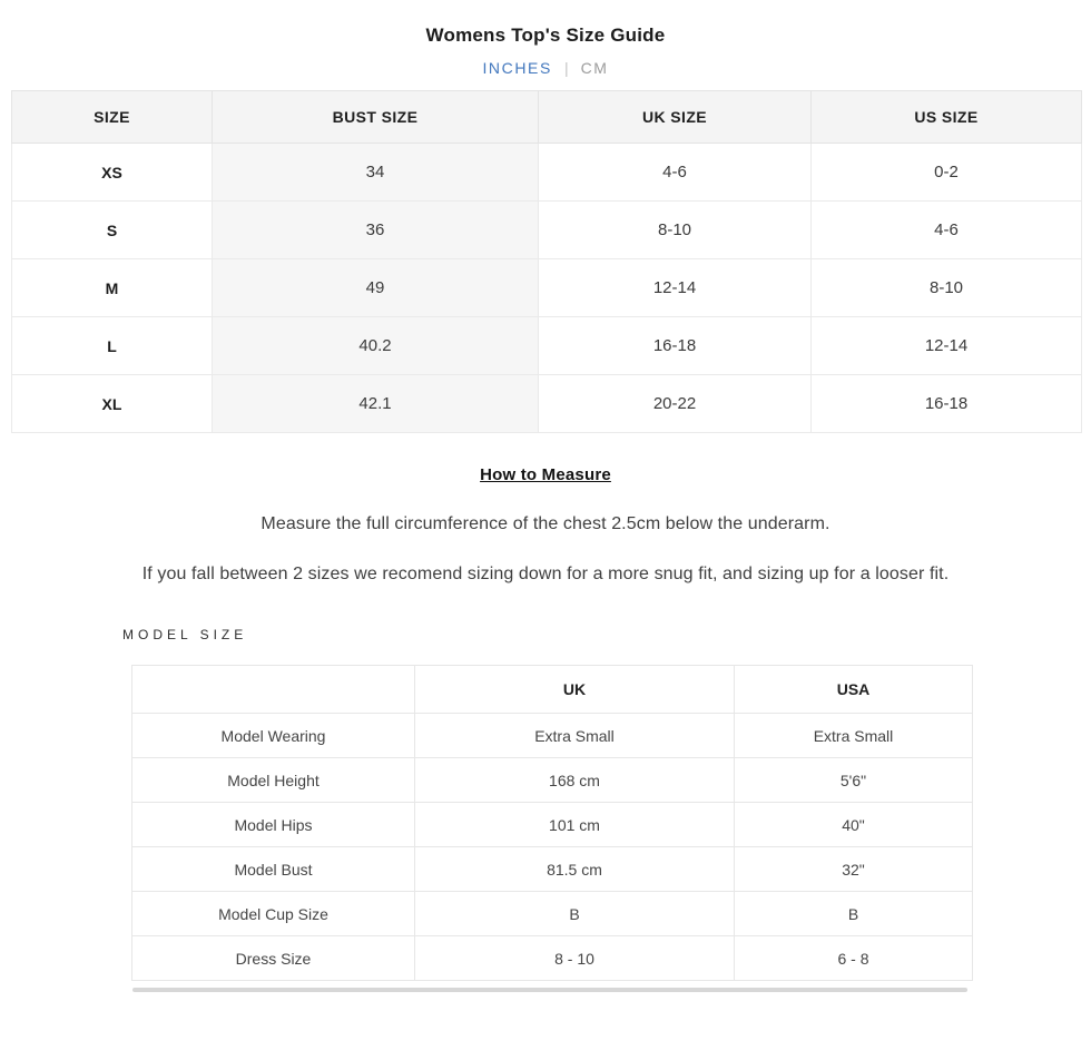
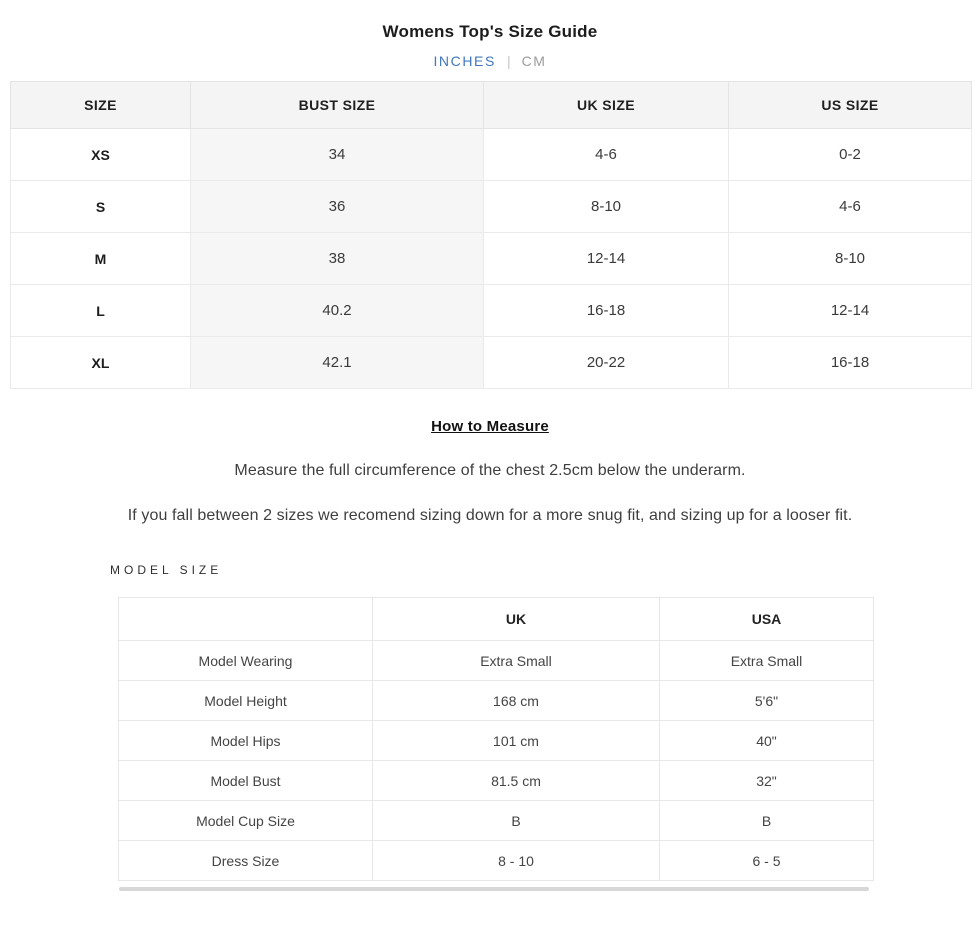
  Womens Top's Size Guide
  INCHES
  |
  CM
  SIZE	BUST SIZE	UK SIZE	US SIZE
  XS	34	4-6	0-2
  S	36	8-10	4-6
- M	49	12-14	8-10
+ M	38	12-14	8-10
  L	40.2	16-18	12-14
  XL	42.1	20-22	16-18
  How to Measure
  Measure the full circumference of the chest 2.5cm below the underarm.
  If you fall between 2 sizes we recomend sizing down for a more snug fit, and sizing up for a looser fit.
  MODEL SIZE
  	UK	USA
  Model Wearing	Extra Small	Extra Small
  Model Height	168 cm	5'6"
  Model Hips	101 cm	40"
  Model Bust	81.5 cm	32"
  Model Cup Size	B	B
- Dress Size	8 - 10	6 - 8
+ Dress Size	8 - 10	6 - 5
